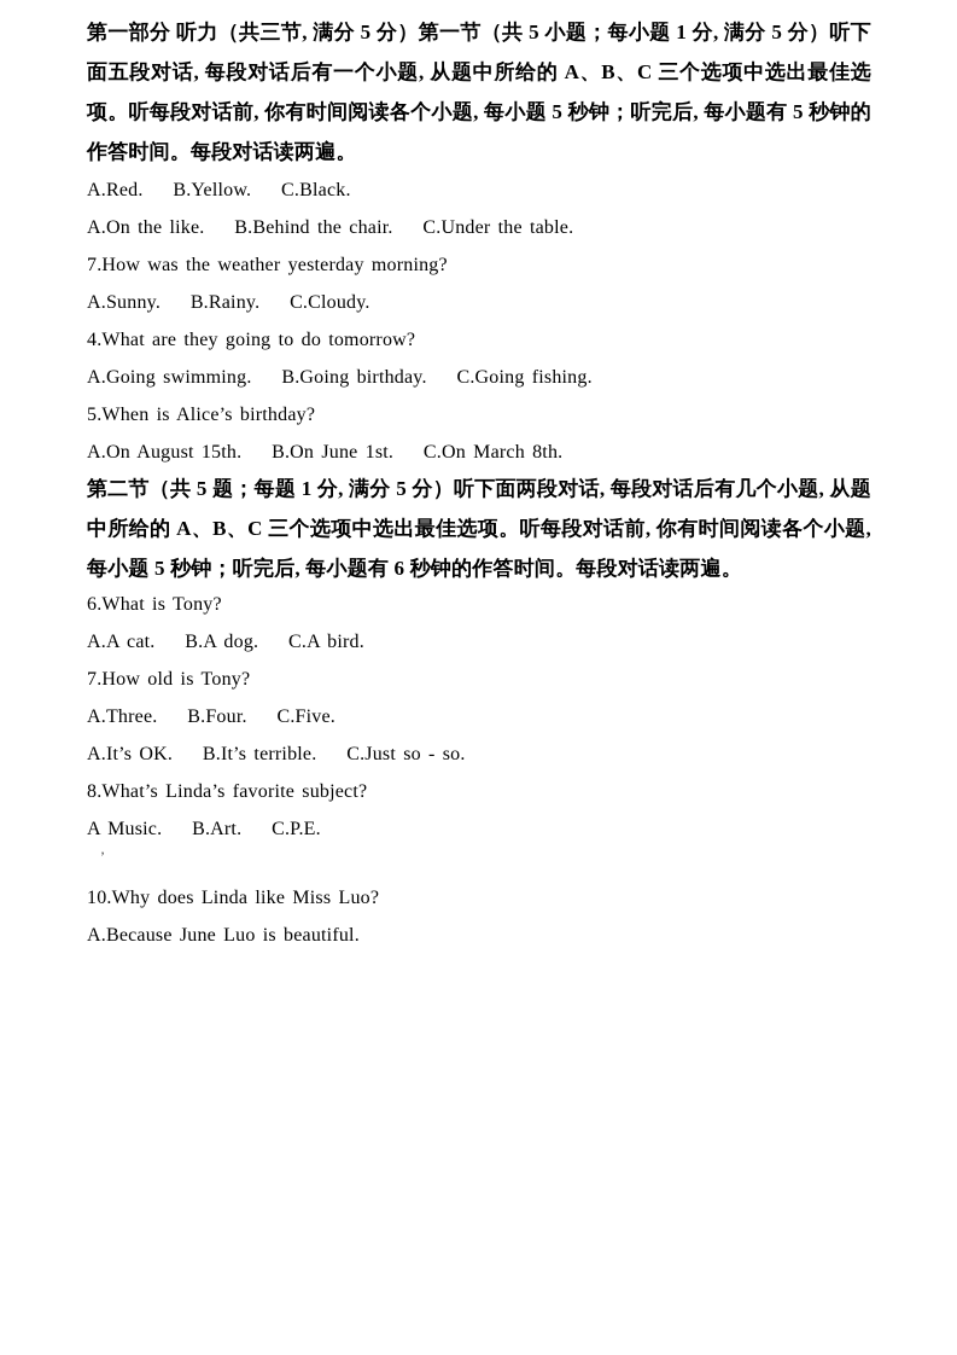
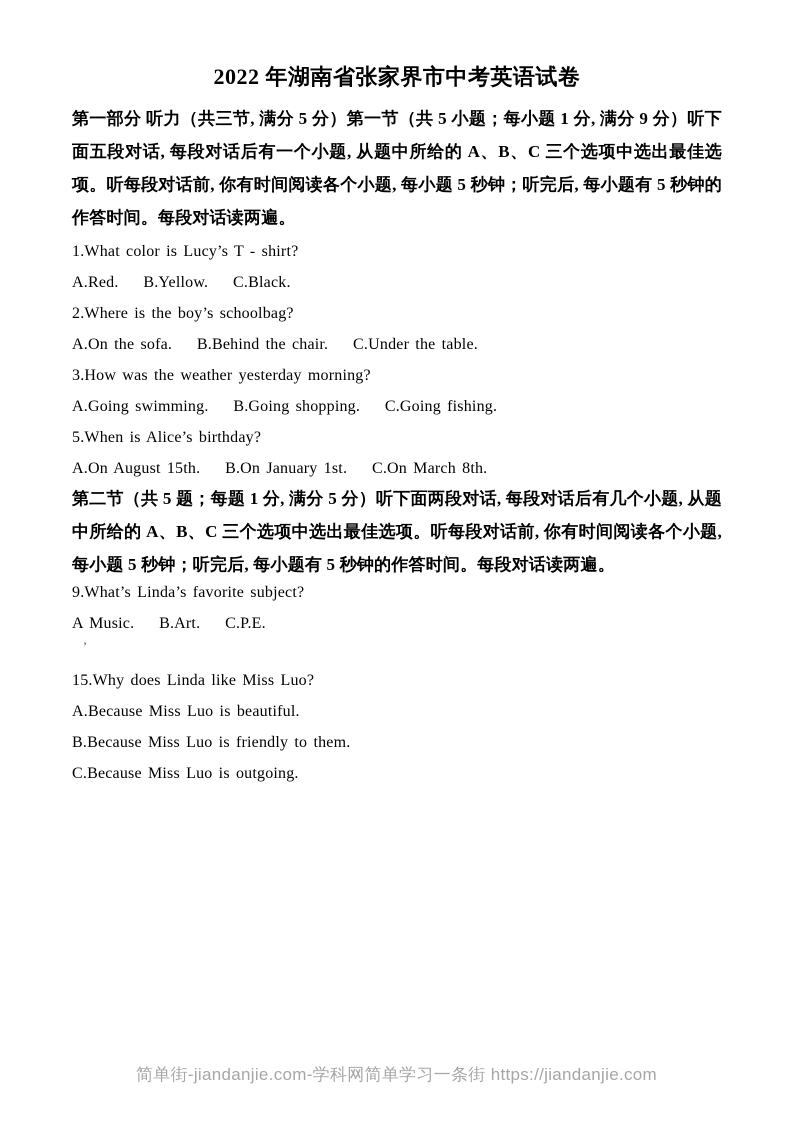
+ 2022 年湖南省张家界市中考英语试卷
- 第一部分 听力（共三节, 满分 5 分）第一节（共 5 小题；每小题 1 分, 满分 5 分）听下面五段对话, 每段对话后有一个小题, 从题中所给的 A、B、C 三个选项中选出最佳选项。听每段对话前, 你有时间阅读各个小题, 每小题 5 秒钟；听完后, 每小题有 5 秒钟的作答时间。每段对话读两遍。
+ 第一部分 听力（共三节, 满分 5 分）第一节（共 5 小题；每小题 1 分, 满分 9 分）听下面五段对话, 每段对话后有一个小题, 从题中所给的 A、B、C 三个选项中选出最佳选项。听每段对话前, 你有时间阅读各个小题, 每小题 5 秒钟；听完后, 每小题有 5 秒钟的作答时间。每段对话读两遍。
+ 1.What color is Lucy’s T - shirt?
  A.Red. B.Yellow. C.Black.
+ 2.Where is the boy’s schoolbag?
- A.On the like. B.Behind the chair. C.Under the table.
+ A.On the sofa. B.Behind the chair. C.Under the table.
- 7.How was the weather yesterday morning?
+ 3.How was the weather yesterday morning?
- A.Sunny. B.Rainy. C.Cloudy.
- 4.What are they going to do tomorrow?
- A.Going swimming. B.Going birthday. C.Going fishing.
+ A.Going swimming. B.Going shopping. C.Going fishing.
  5.When is Alice’s birthday?
- A.On August 15th. B.On June 1st. C.On March 8th.
+ A.On August 15th. B.On January 1st. C.On March 8th.
- 第二节（共 5 题；每题 1 分, 满分 5 分）听下面两段对话, 每段对话后有几个小题, 从题中所给的 A、B、C 三个选项中选出最佳选项。听每段对话前, 你有时间阅读各个小题, 每小题 5 秒钟；听完后, 每小题有 6 秒钟的作答时间。每段对话读两遍。
+ 第二节（共 5 题；每题 1 分, 满分 5 分）听下面两段对话, 每段对话后有几个小题, 从题中所给的 A、B、C 三个选项中选出最佳选项。听每段对话前, 你有时间阅读各个小题, 每小题 5 秒钟；听完后, 每小题有 5 秒钟的作答时间。每段对话读两遍。
- 6.What is Tony?
- A.A cat. B.A dog. C.A bird.
- 7.How old is Tony?
- A.Three. B.Four. C.Five.
- A.It’s OK. B.It’s terrible. C.Just so - so.
- 8.What’s Linda’s favorite subject?
+ 9.What’s Linda’s favorite subject?
  A Music. B.Art. C.P.E.
  ’
- 10.Why does Linda like Miss Luo?
+ 15.Why does Linda like Miss Luo?
- A.Because June Luo is beautiful.
+ A.Because Miss Luo is beautiful.
+ B.Because Miss Luo is friendly to them.
+ C.Because Miss Luo is outgoing.
+ 简单街-jiandanjie.com-学科网简单学习一条街 https://jiandanjie.com
